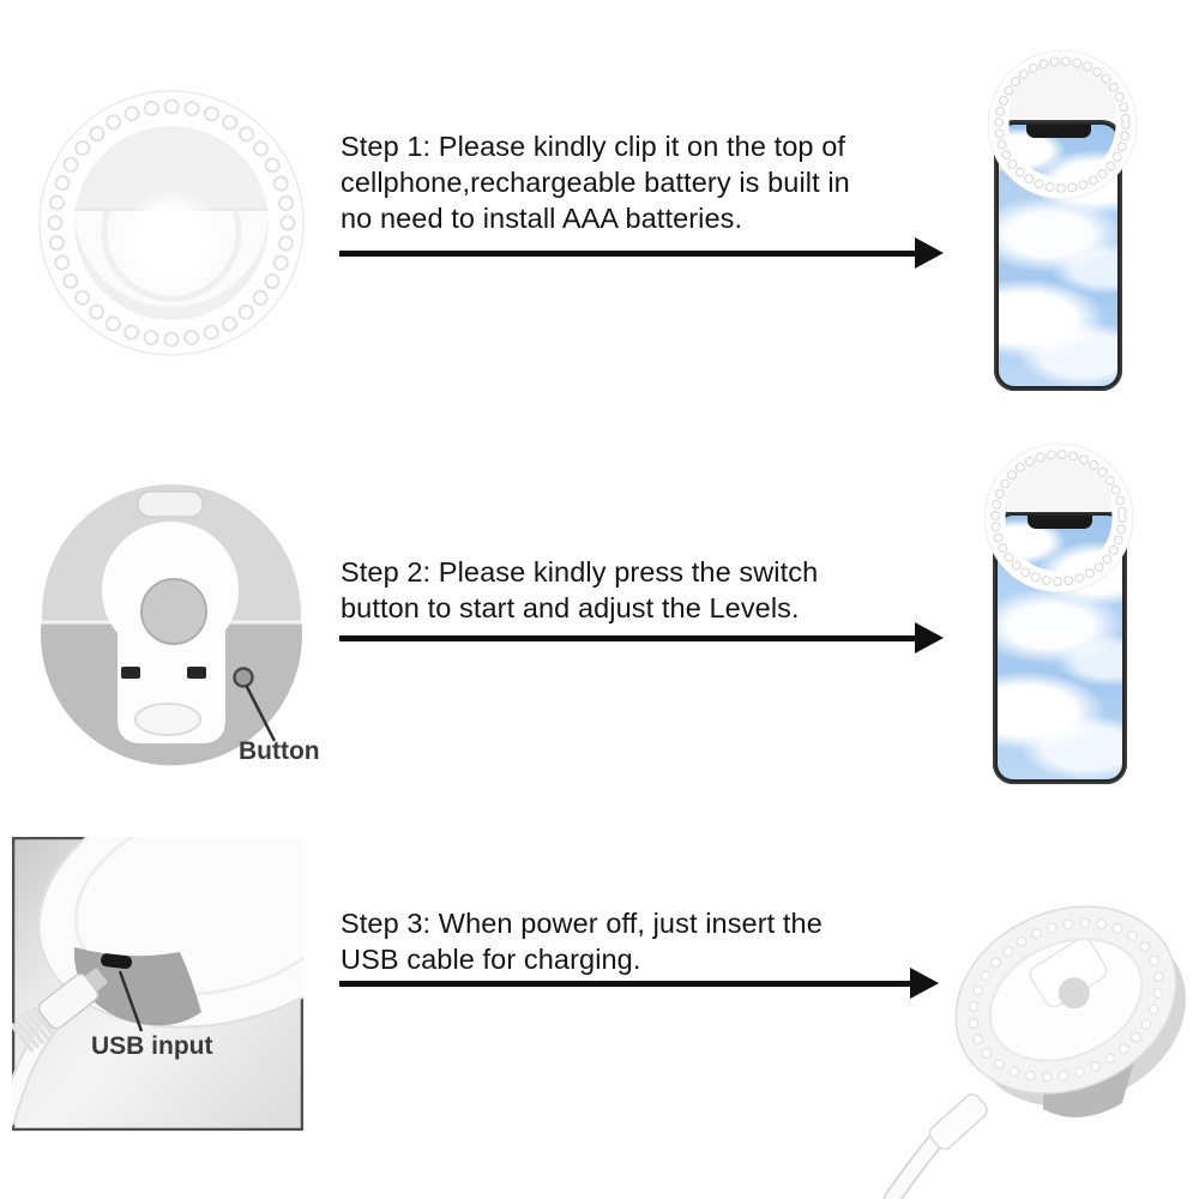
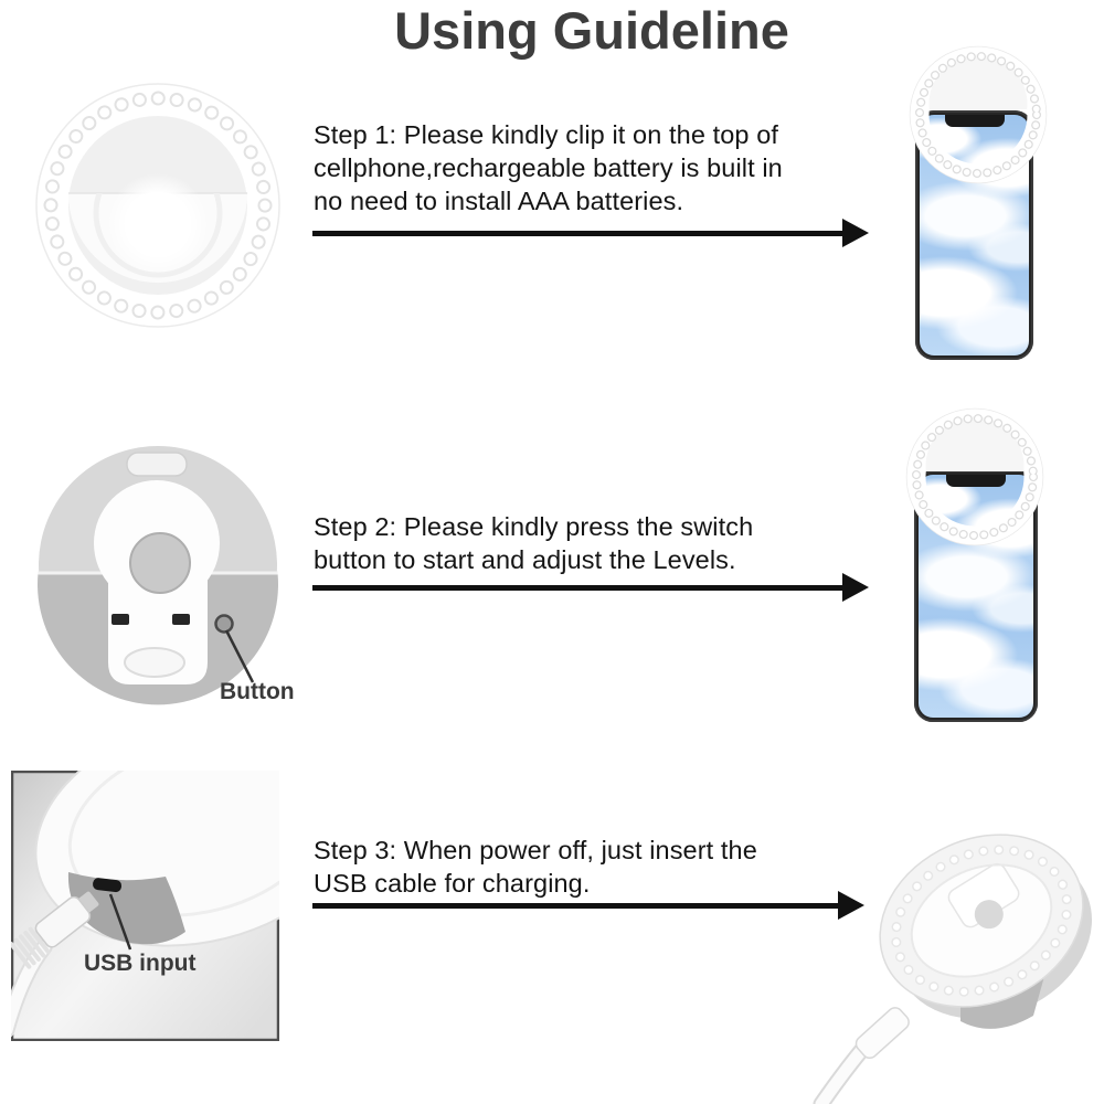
+ Using Guideline
  Step 1: Please kindly clip it on the top of
  cellphone,rechargeable battery is built in
  no need to install AAA batteries.
  Step 2: Please kindly press the switch
  button to start and adjust the Levels.
  Step 3: When power off, just insert the
  USB cable for charging.
  Button
  USB input
